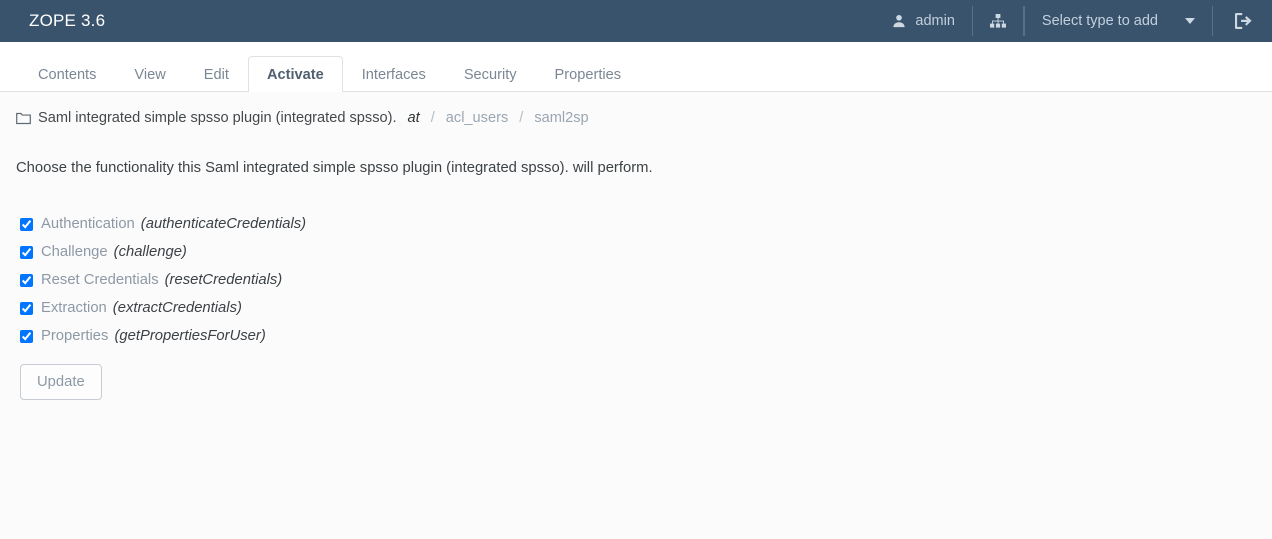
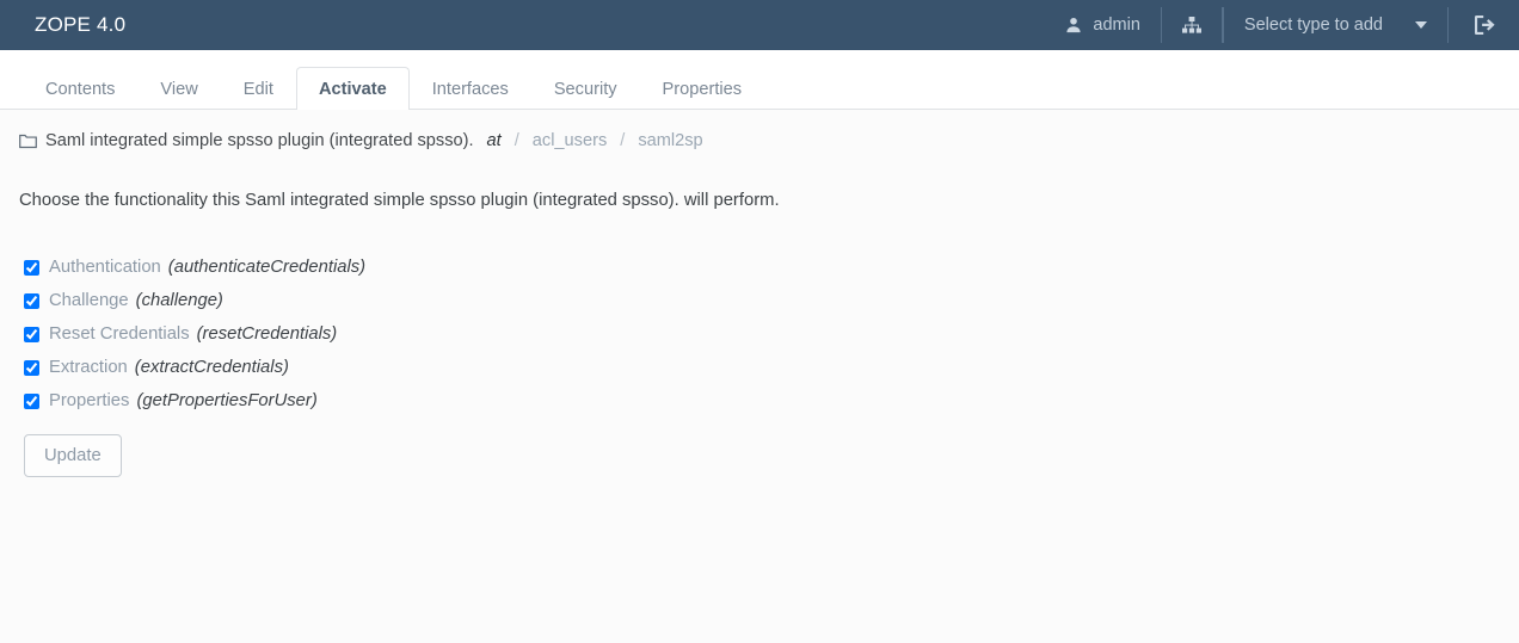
- ZOPE 3.6
+ ZOPE 4.0
  admin
  Select type to add
  Contents
  View
  Edit
  Activate
  Interfaces
  Security
  Properties
  Saml integrated simple spsso plugin (integrated spsso).
  at
  /
  acl_users
  /
  saml2sp
  Choose the functionality this Saml integrated simple spsso plugin (integrated spsso). will perform.
  Authentication
  (authenticateCredentials)
  Challenge
  (challenge)
  Reset Credentials
  (resetCredentials)
  Extraction
  (extractCredentials)
  Properties
  (getPropertiesForUser)
  Update
